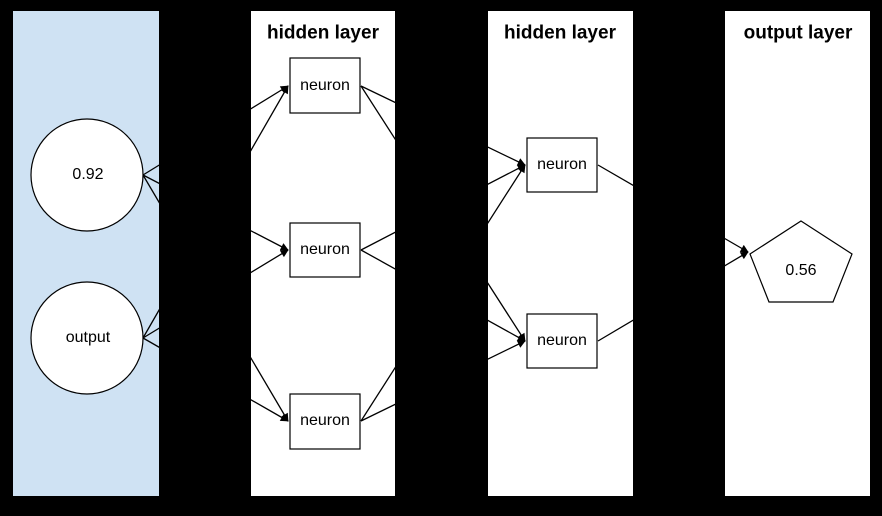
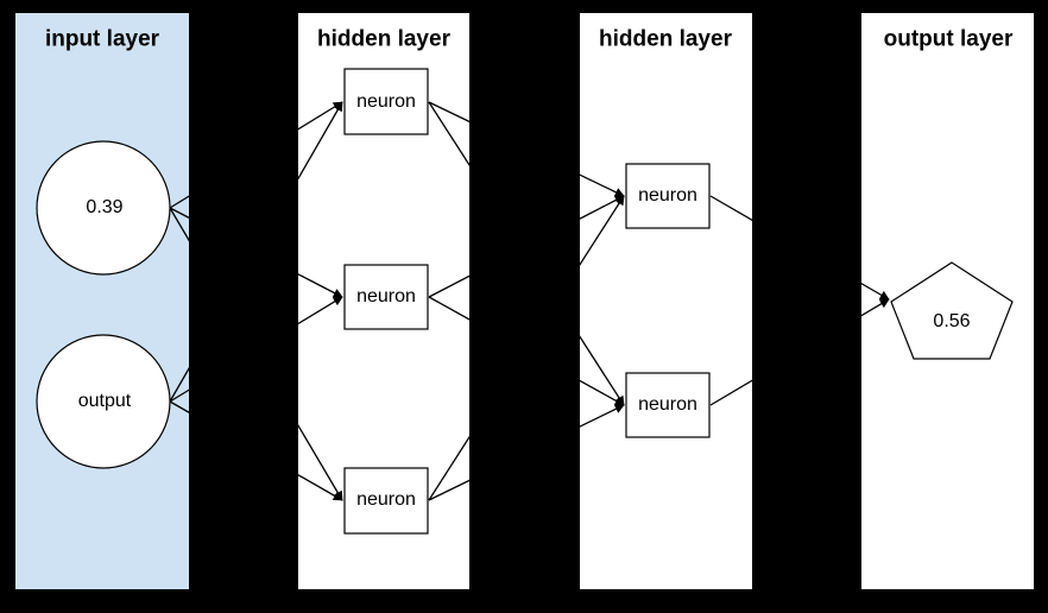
+ input layer
  hidden layer
  hidden layer
  output layer
- 0.92
+ 0.39
  output
  neuron
  neuron
  neuron
  neuron
  neuron
  0.56
